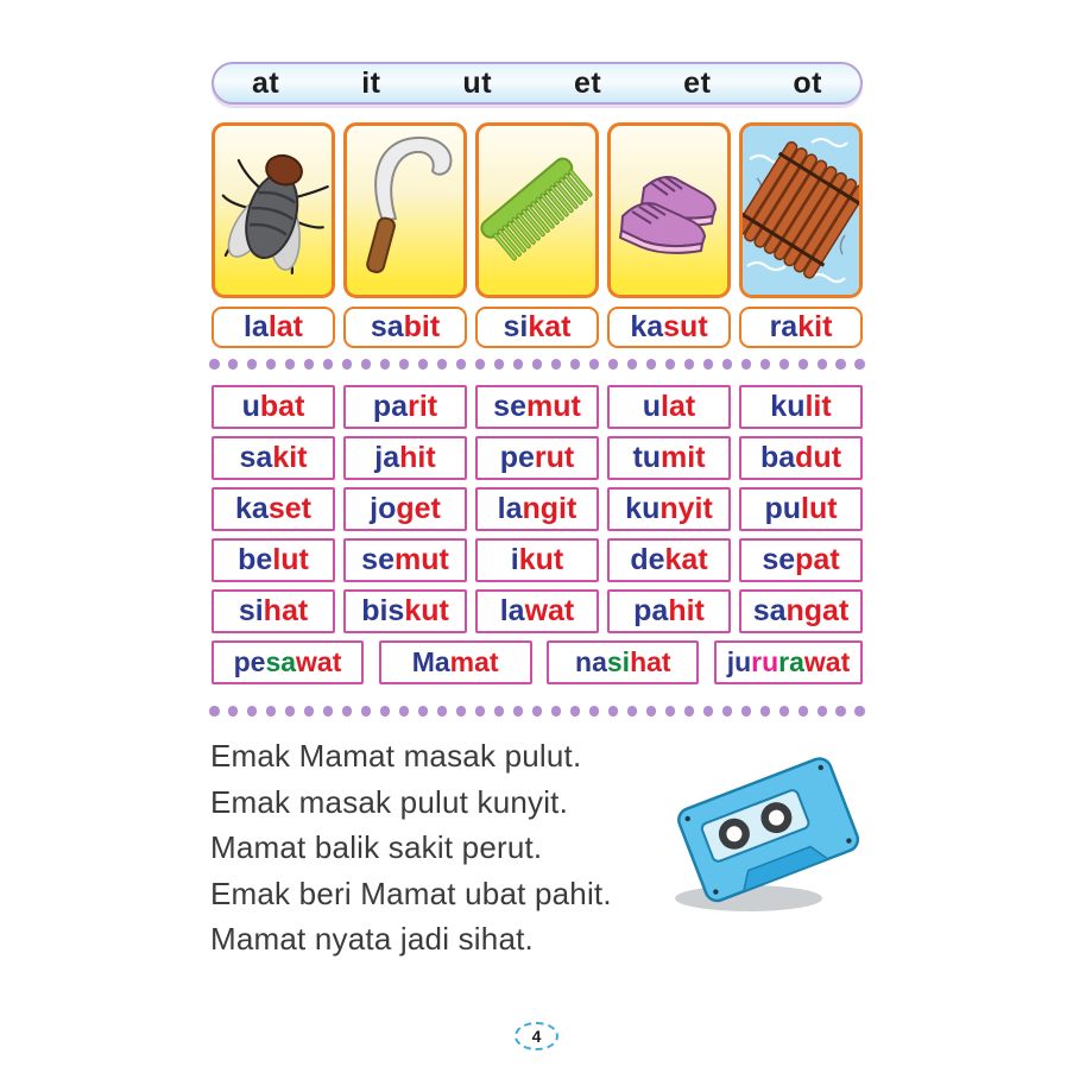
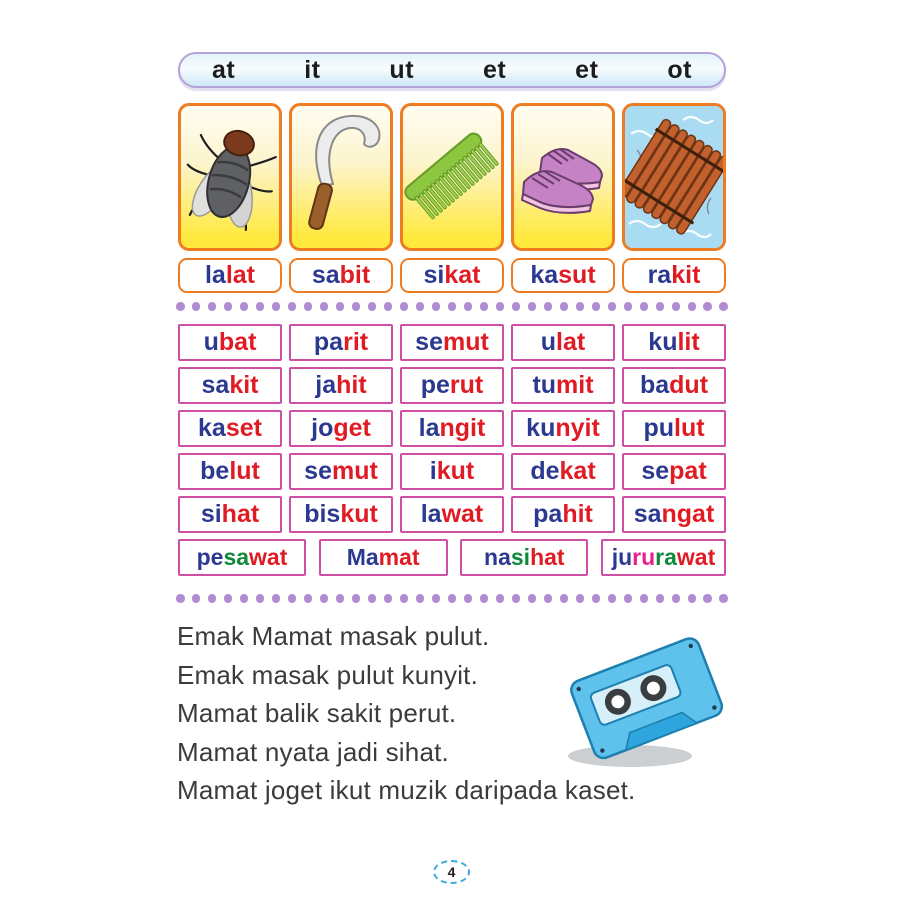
  at
  it
  ut
  et
  et
  ot
  lalat
  sabit
  sikat
  kasut
  rakit
  ubat
  parit
  semut
  ulat
  kulit
  sakit
  jahit
  perut
  tumit
  badut
  kaset
  joget
  langit
  kunyit
  pulut
  belut
  semut
  ikut
  dekat
  sepat
  sihat
  biskut
  lawat
  pahit
  sangat
  pesawat
  Mamat
  nasihat
  jururawat
  Emak Mamat masak pulut.
  Emak masak pulut kunyit.
  Mamat balik sakit perut.
- Emak beri Mamat ubat pahit.
  Mamat nyata jadi sihat.
+ Mamat joget ikut muzik daripada kaset.
  4
